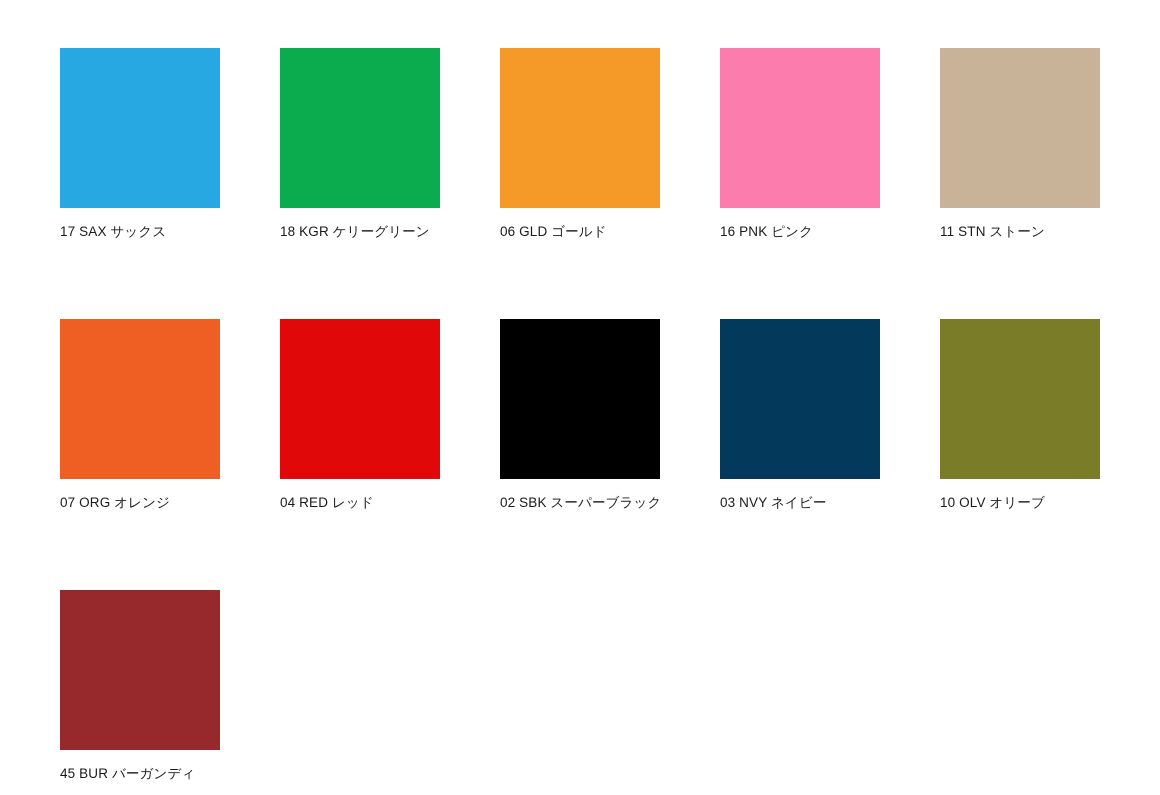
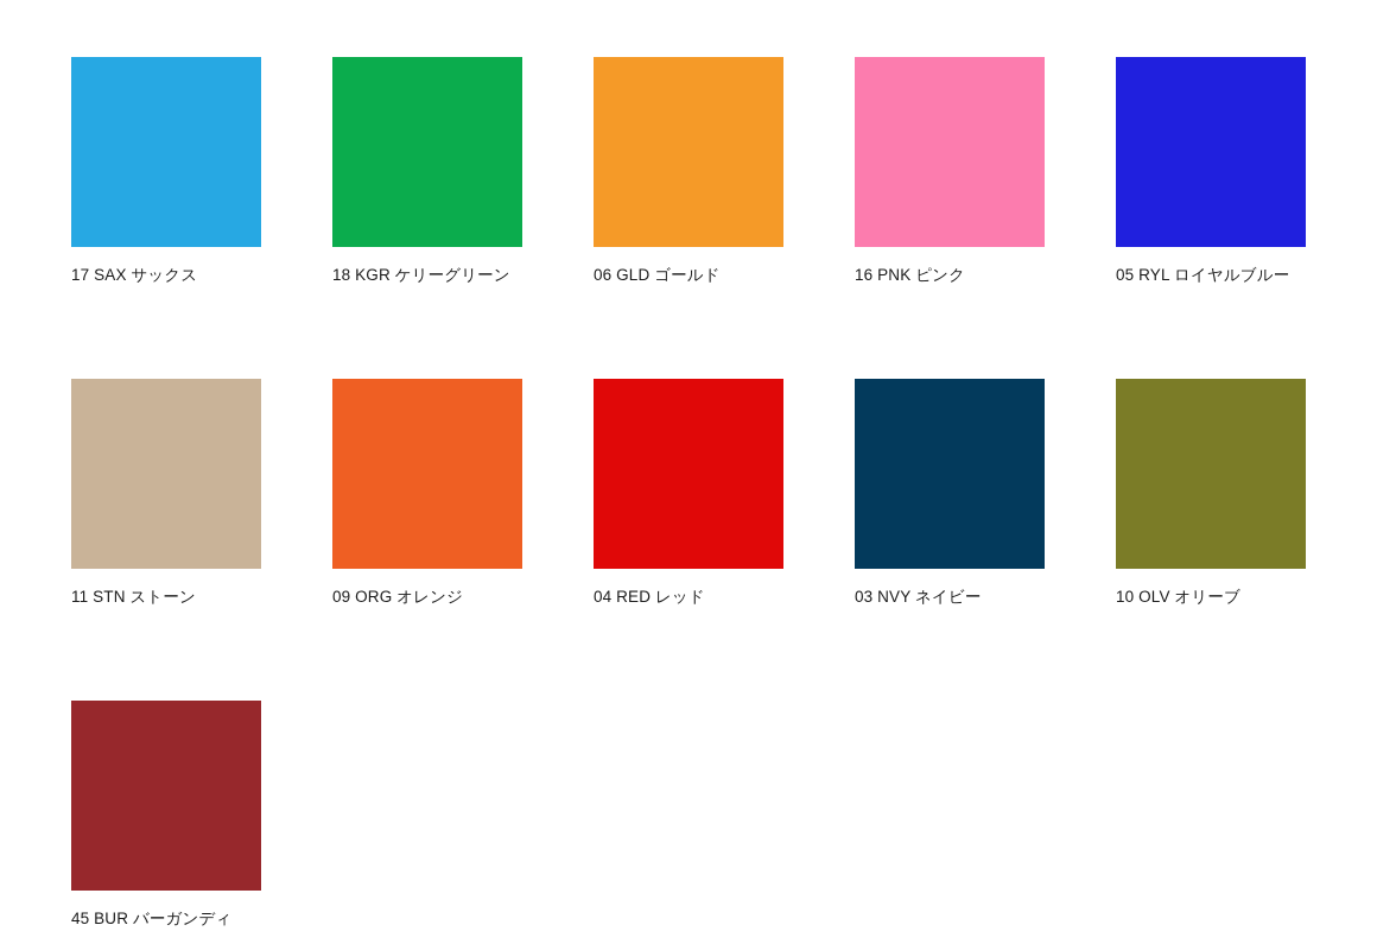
  17 SAX サックス
  18 KGR ケリーグリーン
  06 GLD ゴールド
  16 PNK ピンク
+ 05 RYL ロイヤルブルー
  11 STN ストーン
- 07 ORG オレンジ
+ 09 ORG オレンジ
  04 RED レッド
- 02 SBK スーパーブラック
  03 NVY ネイビー
  10 OLV オリーブ
  45 BUR バーガンディ
